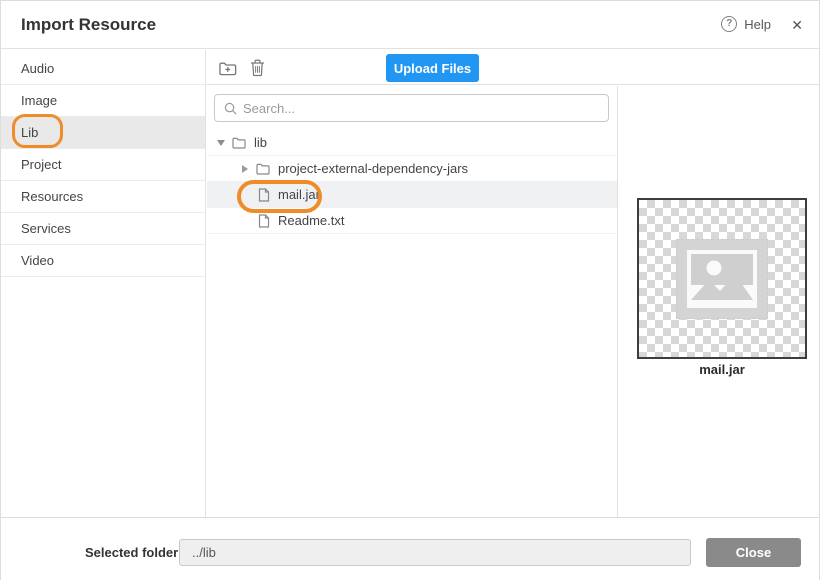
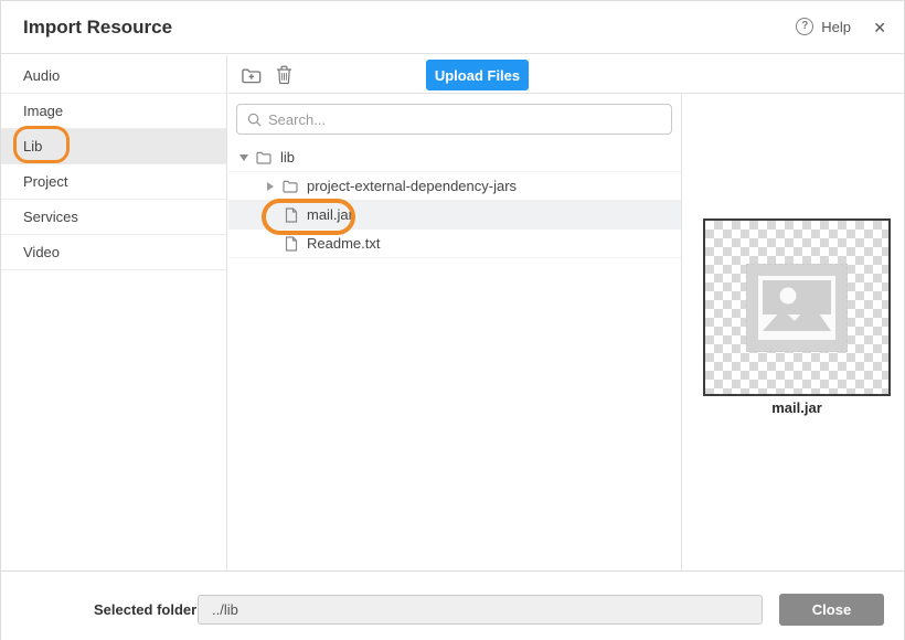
  Import Resource
  ?
  Help
  ✕
  Audio
  Image
  Lib
  Project
- Resources
  Services
  Video
  Upload Files
  Search...
  lib
  project-external-dependency-jars
  mail.jar
  Readme.txt
  mail.jar
  Selected folder
  ../lib
  Close
